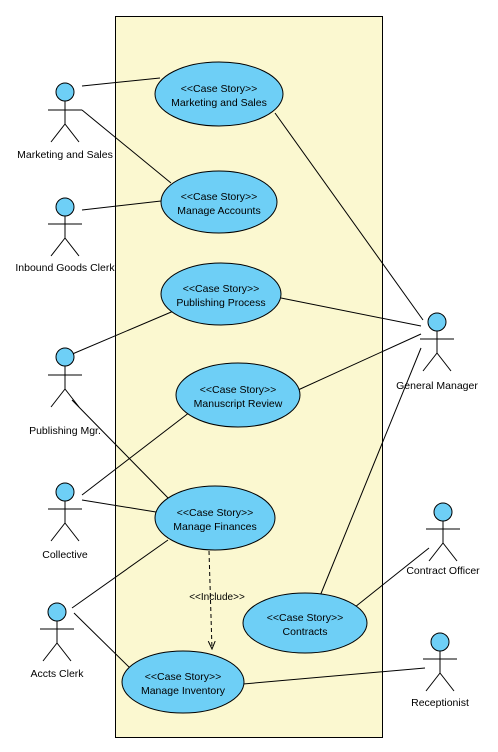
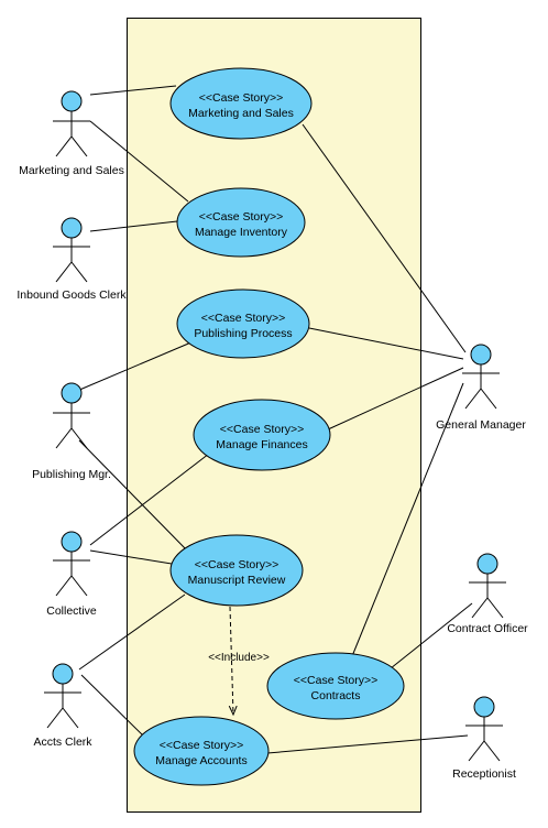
  <<Include>>
  <<Case Story>>
  Marketing and Sales
  <<Case Story>>
- Manage Accounts
+ Manage Inventory
  <<Case Story>>
  Publishing Process
  <<Case Story>>
- Manuscript Review
+ Manage Finances
  <<Case Story>>
- Manage Finances
+ Manuscript Review
  <<Case Story>>
  Contracts
  <<Case Story>>
- Manage Inventory
+ Manage Accounts
  Marketing and Sales
  Inbound Goods Clerk
  Publishing Mgr.
  Collective
  Accts Clerk
  General Manager
  Contract Officer
  Receptionist
